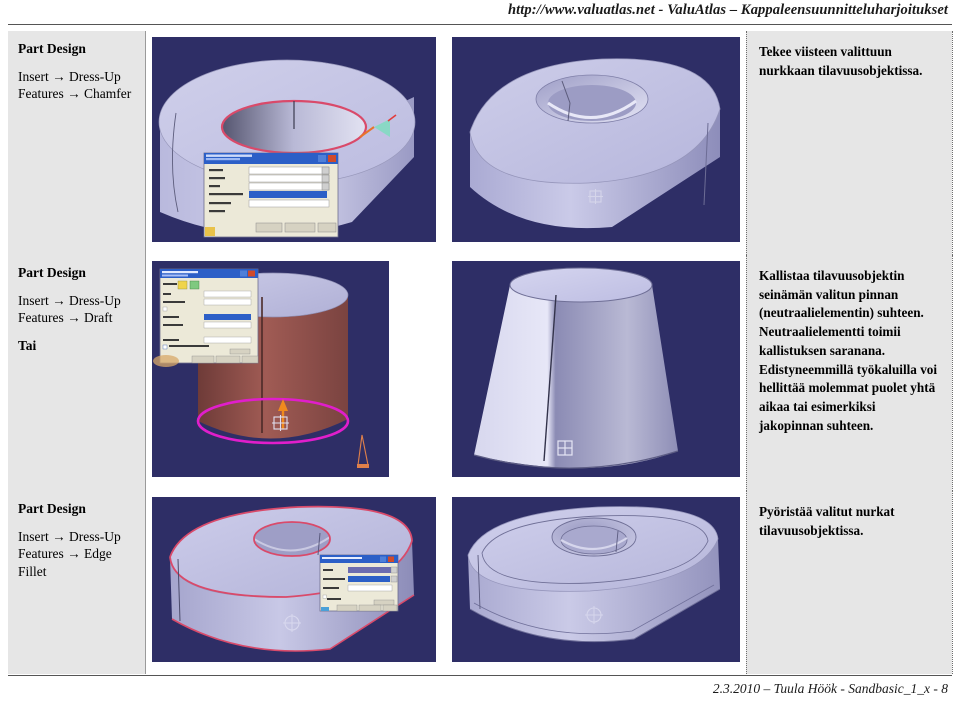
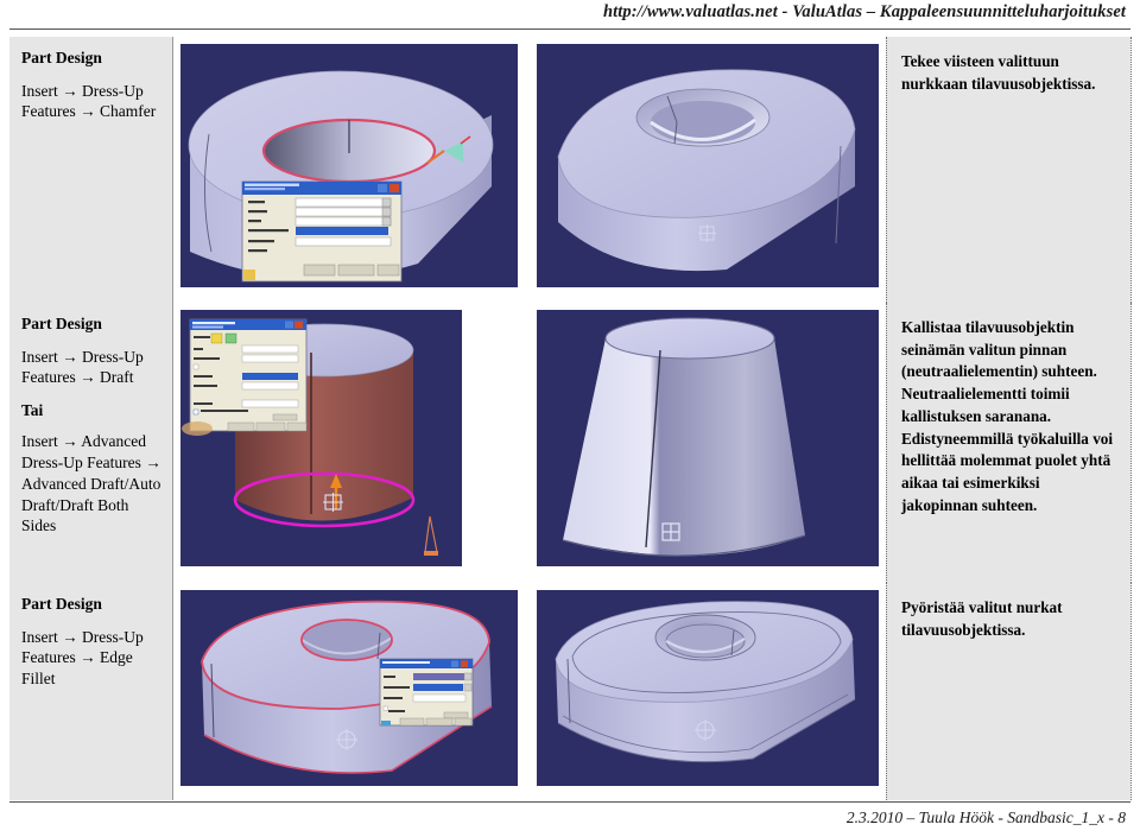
  http://www.valuatlas.net - ValuAtlas – Kappaleensuunnitteluharjoitukset
  Part Design
  Insert → Dress-Up Features → Chamfer
  Tekee viisteen valittuun nurkkaan tilavuusobjektissa.
  Part Design
  Insert → Dress-Up Features → Draft
  Tai
+ Insert → Advanced Dress-Up Features → Advanced Draft/Auto Draft/Draft Both Sides
  Kallistaa tilavuusobjektin seinämän valitun pinnan (neutraalielementin) suhteen. Neutraalielementti toimii kallistuksen saranana. Edistyneemmillä työkaluilla voi hellittää molemmat puolet yhtä aikaa tai esimerkiksi jakopinnan suhteen.
  Part Design
  Insert → Dress-Up Features → Edge Fillet
  Pyöristää valitut nurkat tilavuusobjektissa.
  2.3.2010 – Tuula Höök - Sandbasic_1_x - 8
